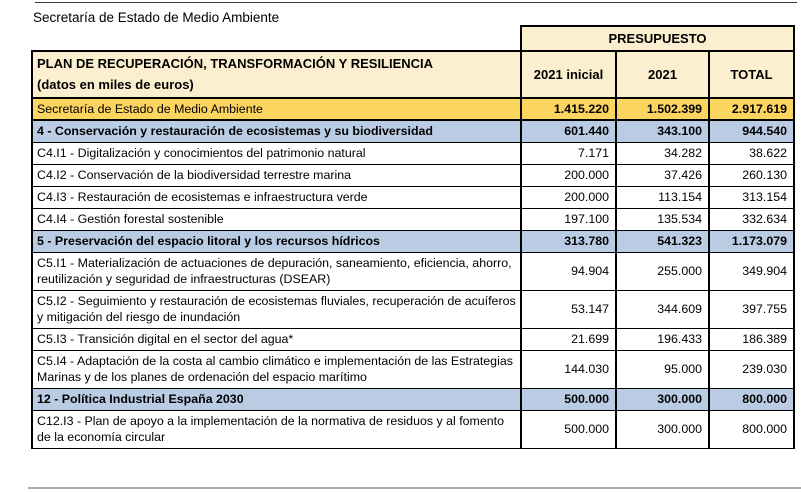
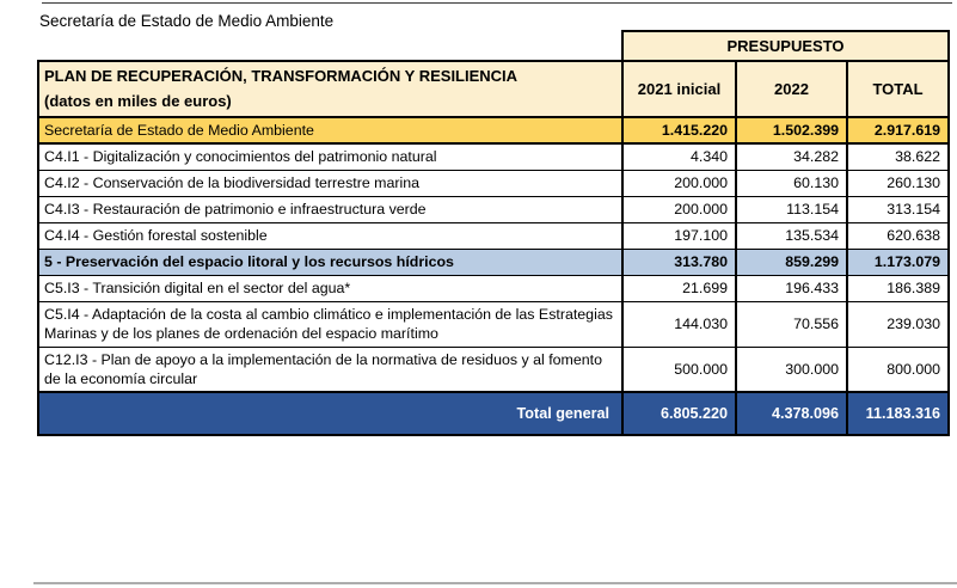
  Secretaría de Estado de Medio Ambiente
  	PRESUPUESTO
- PLAN DE RECUPERACIÓN, TRANSFORMACIÓN Y RESILIENCIA (datos en miles de euros)	2021 inicial	2021	TOTAL
+ PLAN DE RECUPERACIÓN, TRANSFORMACIÓN Y RESILIENCIA (datos en miles de euros)	2021 inicial	2022	TOTAL
  Secretaría de Estado de Medio Ambiente	1.415.220	1.502.399	2.917.619
- 4 - Conservación y restauración de ecosistemas y su biodiversidad	601.440	343.100	944.540
- C4.I1 - Digitalización y conocimientos del patrimonio natural	7.171	34.282	38.622
+ C4.I1 - Digitalización y conocimientos del patrimonio natural	4.340	34.282	38.622
- C4.I2 - Conservación de la biodiversidad terrestre marina	200.000	37.426	260.130
+ C4.I2 - Conservación de la biodiversidad terrestre marina	200.000	60.130	260.130
- C4.I3 - Restauración de ecosistemas e infraestructura verde	200.000	113.154	313.154
+ C4.I3 - Restauración de patrimonio e infraestructura verde	200.000	113.154	313.154
- C4.I4 - Gestión forestal sostenible	197.100	135.534	332.634
+ C4.I4 - Gestión forestal sostenible	197.100	135.534	620.638
- 5 - Preservación del espacio litoral y los recursos hídricos	313.780	541.323	1.173.079
+ 5 - Preservación del espacio litoral y los recursos hídricos	313.780	859.299	1.173.079
- C5.I1 - Materialización de actuaciones de depuración, saneamiento, eficiencia, ahorro, reutilización y seguridad de infraestructuras (DSEAR)	94.904	255.000	349.904
- C5.I2 - Seguimiento y restauración de ecosistemas fluviales, recuperación de acuíferos y mitigación del riesgo de inundación	53.147	344.609	397.755
  C5.I3 - Transición digital en el sector del agua*	21.699	196.433	186.389
- C5.I4 - Adaptación de la costa al cambio climático e implementación de las Estrategias Marinas y de los planes de ordenación del espacio marítimo	144.030	95.000	239.030
+ C5.I4 - Adaptación de la costa al cambio climático e implementación de las Estrategias Marinas y de los planes de ordenación del espacio marítimo	144.030	70.556	239.030
- 12 - Política Industrial España 2030	500.000	300.000	800.000
  C12.I3 - Plan de apoyo a la implementación de la normativa de residuos y al fomento de la economía circular	500.000	300.000	800.000
+ Total general	6.805.220	4.378.096	11.183.316
